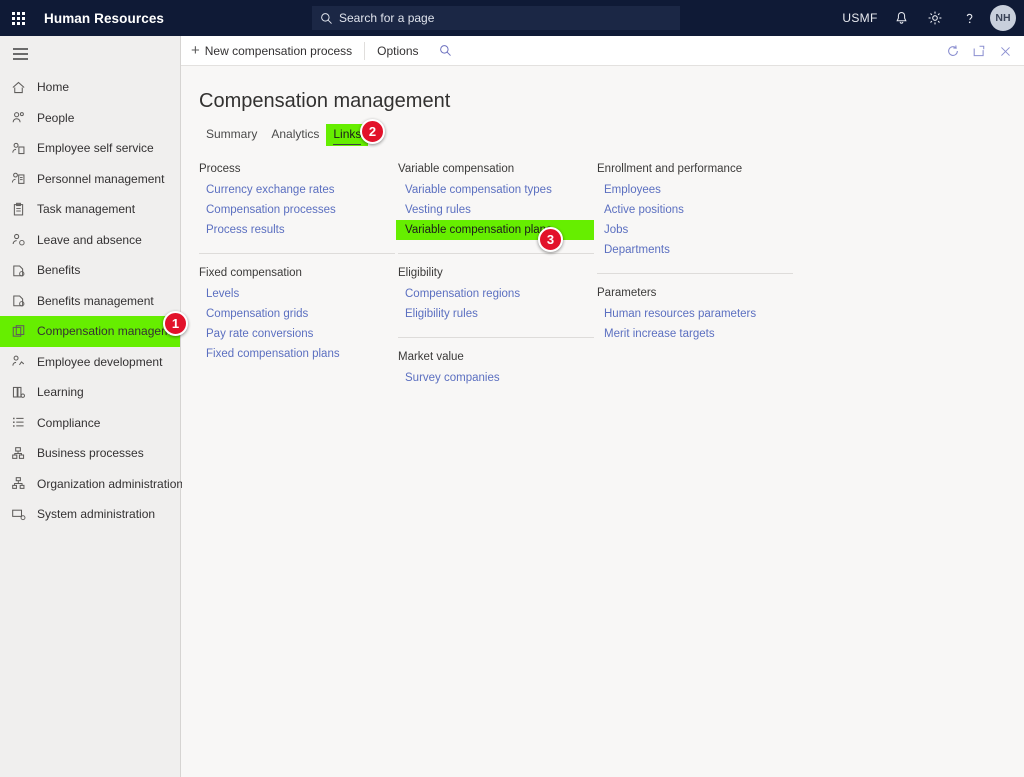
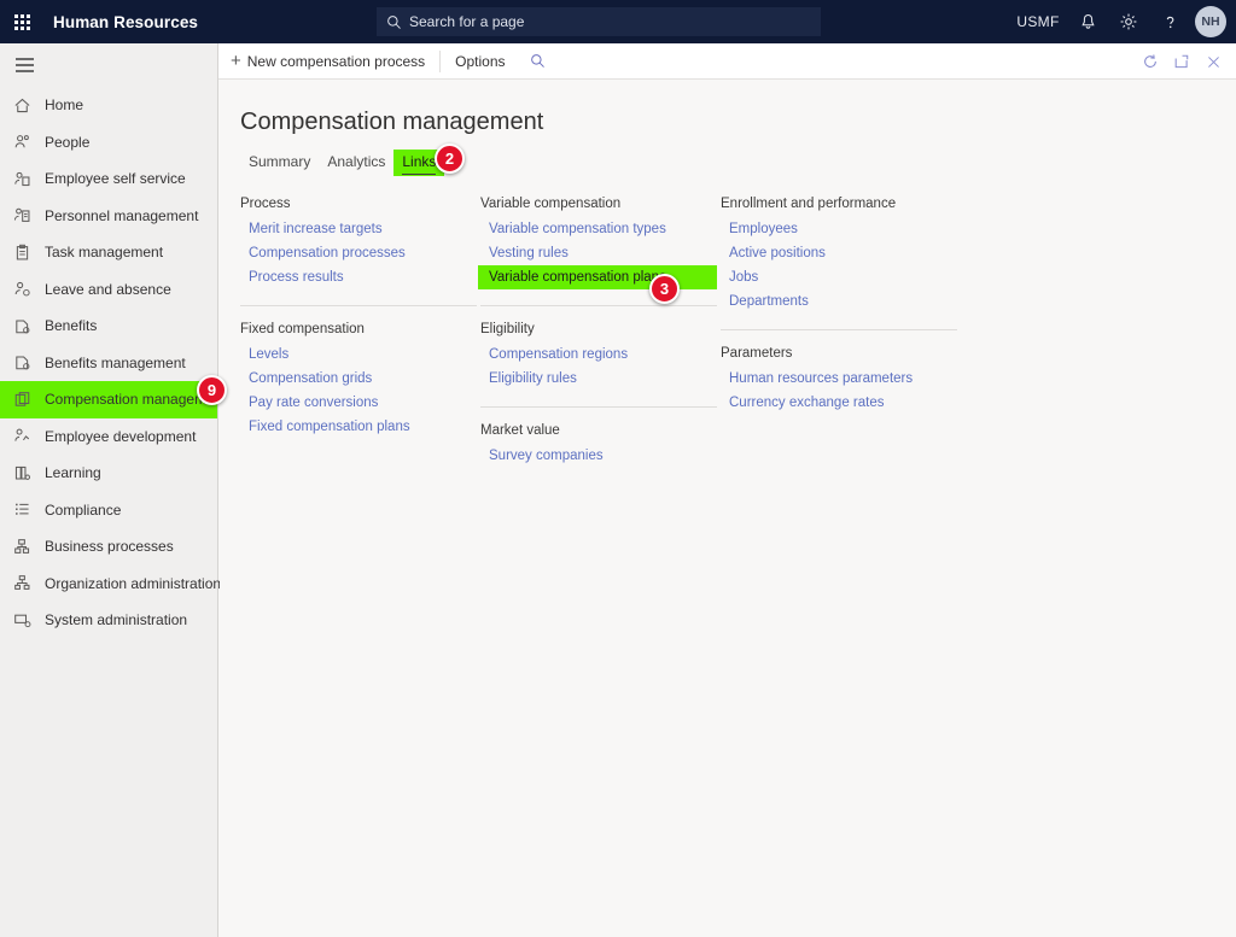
  Human Resources
  Search for a page
  USMF
  NH
  Home
  People
  Employee self service
  Personnel management
  Task management
  Leave and absence
  Benefits
  Benefits management
  Compensation manage
  Employee development
  Learning
  Compliance
  Business processes
  Organization administration
  System administration
  +
  New compensation process
  Options
  Compensation management
  Summary
  Analytics
  Links
  Process
- Currency exchange rates
+ Merit increase targets
  Compensation processes
  Process results
  Fixed compensation
  Levels
  Compensation grids
  Pay rate conversions
  Fixed compensation plans
  Variable compensation
  Variable compensation types
  Vesting rules
  Variable compensation pla
  Eligibility
  Compensation regions
  Eligibility rules
  Market value
  Survey companies
  Enrollment and performance
  Employees
  Active positions
  Jobs
  Departments
  Parameters
  Human resources parameters
- Merit increase targets
+ Currency exchange rates
- 1
+ 9
  2
  3
